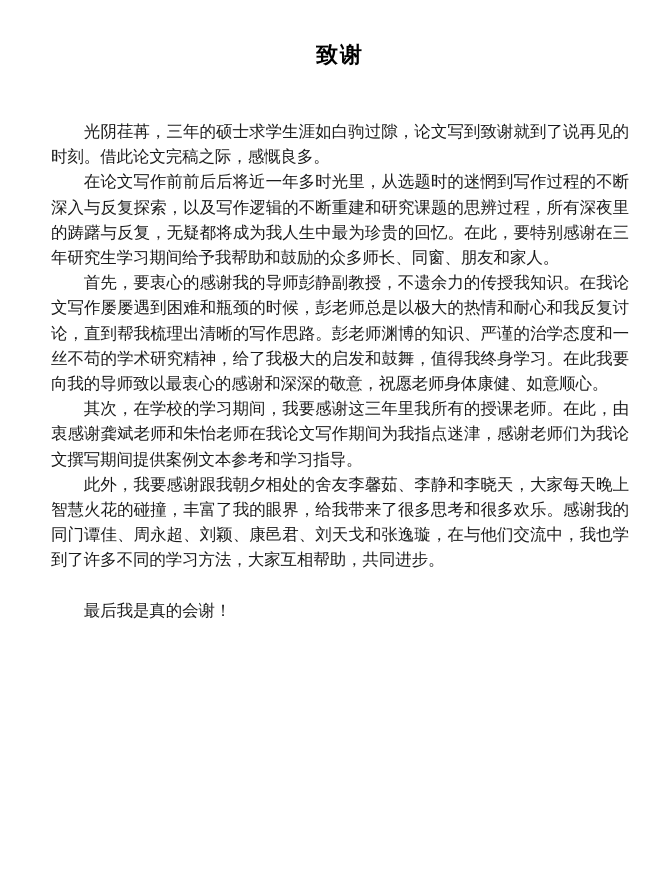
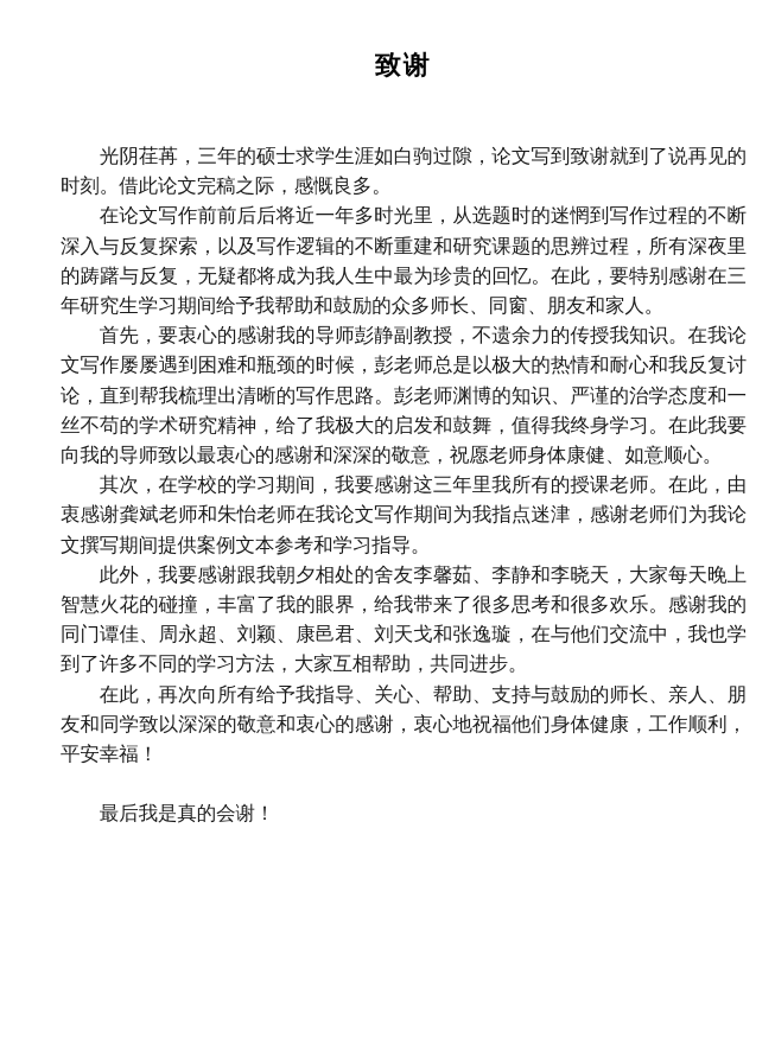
  致谢
  光阴荏苒，三年的硕士求学生涯如白驹过隙，论文写到致谢就到了说再见的时刻。借此论文完稿之际，感慨良多。
  在论文写作前前后后将近一年多时光里，从选题时的迷惘到写作过程的不断深入与反复探索，以及写作逻辑的不断重建和研究课题的思辨过程，所有深夜里的踌躇与反复，无疑都将成为我人生中最为珍贵的回忆。在此，要特别感谢在三年研究生学习期间给予我帮助和鼓励的众多师长、同窗、朋友和家人。
  首先，要衷心的感谢我的导师彭静副教授，不遗余力的传授我知识。在我论文写作屡屡遇到困难和瓶颈的时候，彭老师总是以极大的热情和耐心和我反复讨论，直到帮我梳理出清晰的写作思路。彭老师渊博的知识、严谨的治学态度和一丝不苟的学术研究精神，给了我极大的启发和鼓舞，值得我终身学习。在此我要向我的导师致以最衷心的感谢和深深的敬意，祝愿老师身体康健、如意顺心。
  其次，在学校的学习期间，我要感谢这三年里我所有的授课老师。在此，由衷感谢龚斌老师和朱怡老师在我论文写作期间为我指点迷津，感谢老师们为我论文撰写期间提供案例文本参考和学习指导。
  此外，我要感谢跟我朝夕相处的舍友李馨茹、李静和李晓天，大家每天晚上智慧火花的碰撞，丰富了我的眼界，给我带来了很多思考和很多欢乐。感谢我的同门谭佳、周永超、刘颖、康邑君、刘天戈和张逸璇，在与他们交流中，我也学到了许多不同的学习方法，大家互相帮助，共同进步。
+ 在此，再次向所有给予我指导、关心、帮助、支持与鼓励的师长、亲人、朋友和同学致以深深的敬意和衷心的感谢，衷心地祝福他们身体健康，工作顺利，平安幸福！
  最后我是真的会谢！
